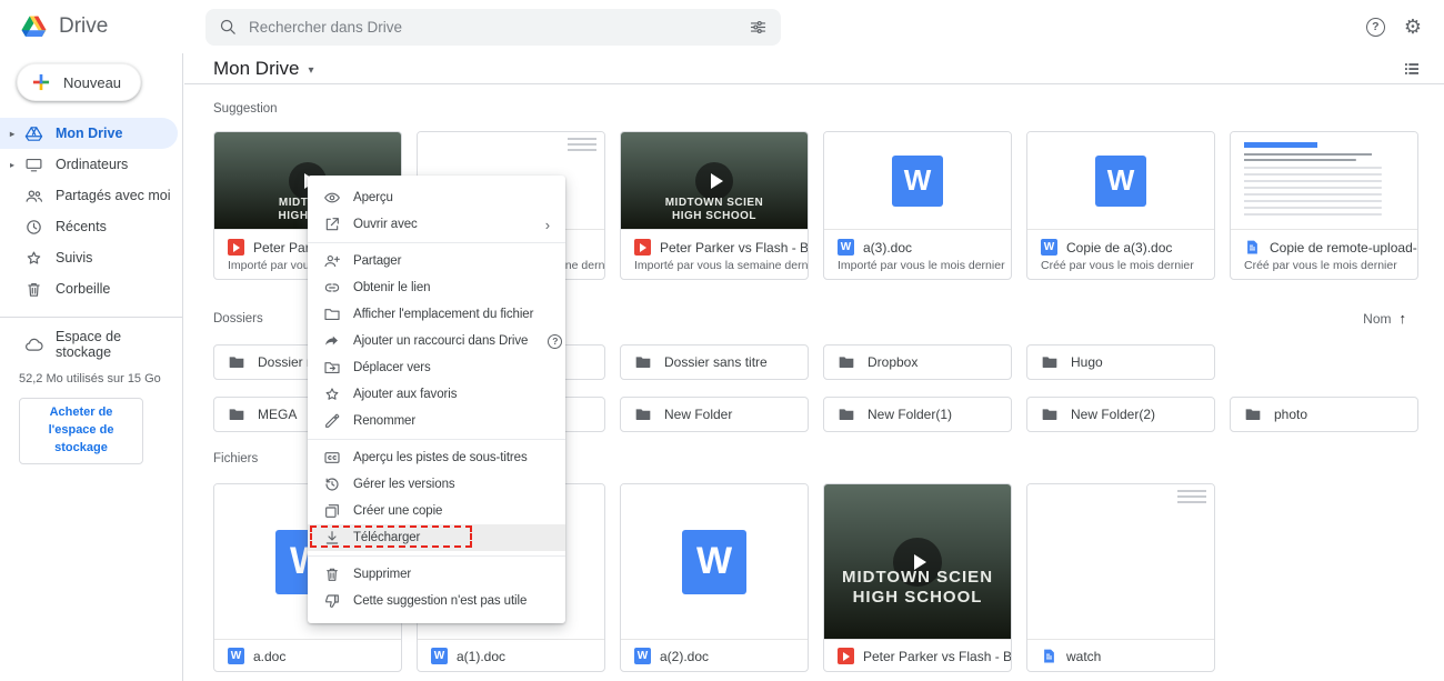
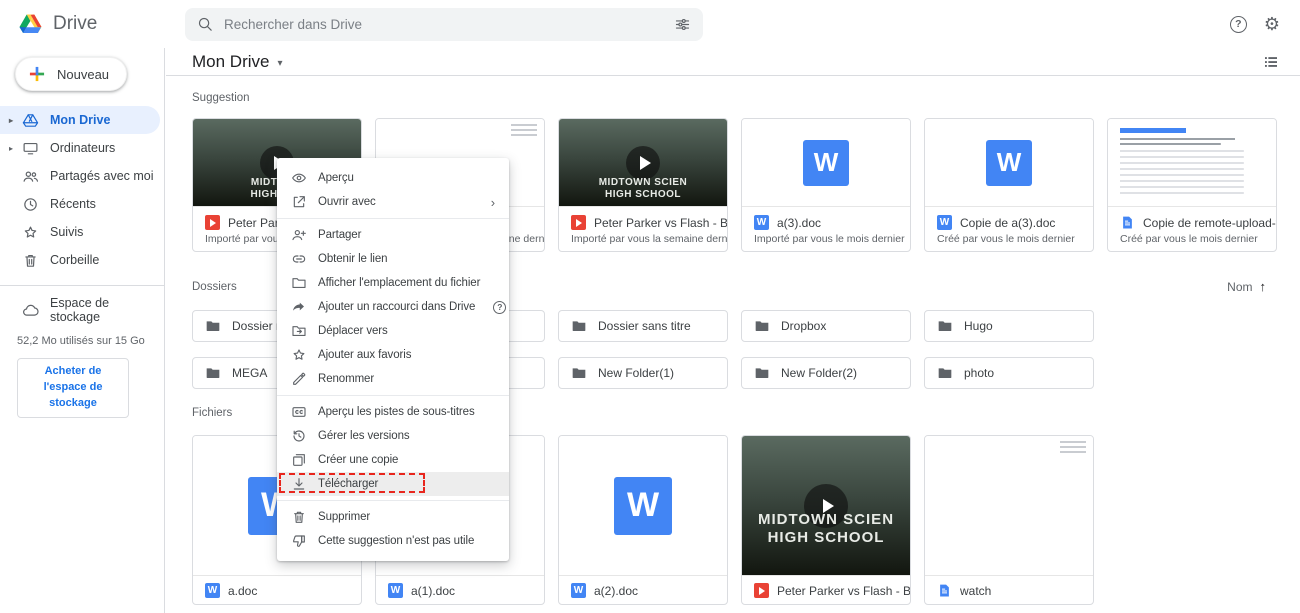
  Drive
  Rechercher dans Drive
  ?
  ⚙
  Nouveau
  ▸
  Mon Drive
  ▸
  Ordinateurs
  Partagés avec moi
  Récents
  Suivis
  Corbeille
  Espace de stockage
  52,2 Mo utilisés sur 15 Go
  Acheter de l'espace de stockage
  Mon Drive
  ▾
  Suggestion
  Importé par vou
  MIDTOWN SCIEN
  HIGH SCHOOL
  Peter Parker vs Flash - B
  Importé par vous la semaine dern
  W
  W
  a(3).doc
  Importé par vous le mois dernier
  W
  W
  Copie de a(3).doc
  Créé par vous le mois dernier
  Copie de remote-upload-
  Créé par vous le mois dernier
  Dossiers
  Nom
  ↑
  Dossier
  Dossier sans titre
  Dropbox
  Hugo
  MEGA
- New Folder
  New Folder(1)
  New Folder(2)
  photo
  Fichiers
  W
  a.doc
  W
  a(1).doc
  W
  W
  a(2).doc
  MIDTOWN SCIEN
  HIGH SCHOOL
  Peter Parker vs Flash - B
  watch
  Aperçu
  Ouvrir avec
  ›
  Partager
  Obtenir le lien
  Afficher l'emplacement du fichier
  Ajouter un raccourci dans Drive
  ?
  Déplacer vers
  Ajouter aux favoris
  Renommer
  Aperçu les pistes de sous-titres
  Gérer les versions
  Créer une copie
  Télécharger
  Supprimer
  Cette suggestion n'est pas utile
